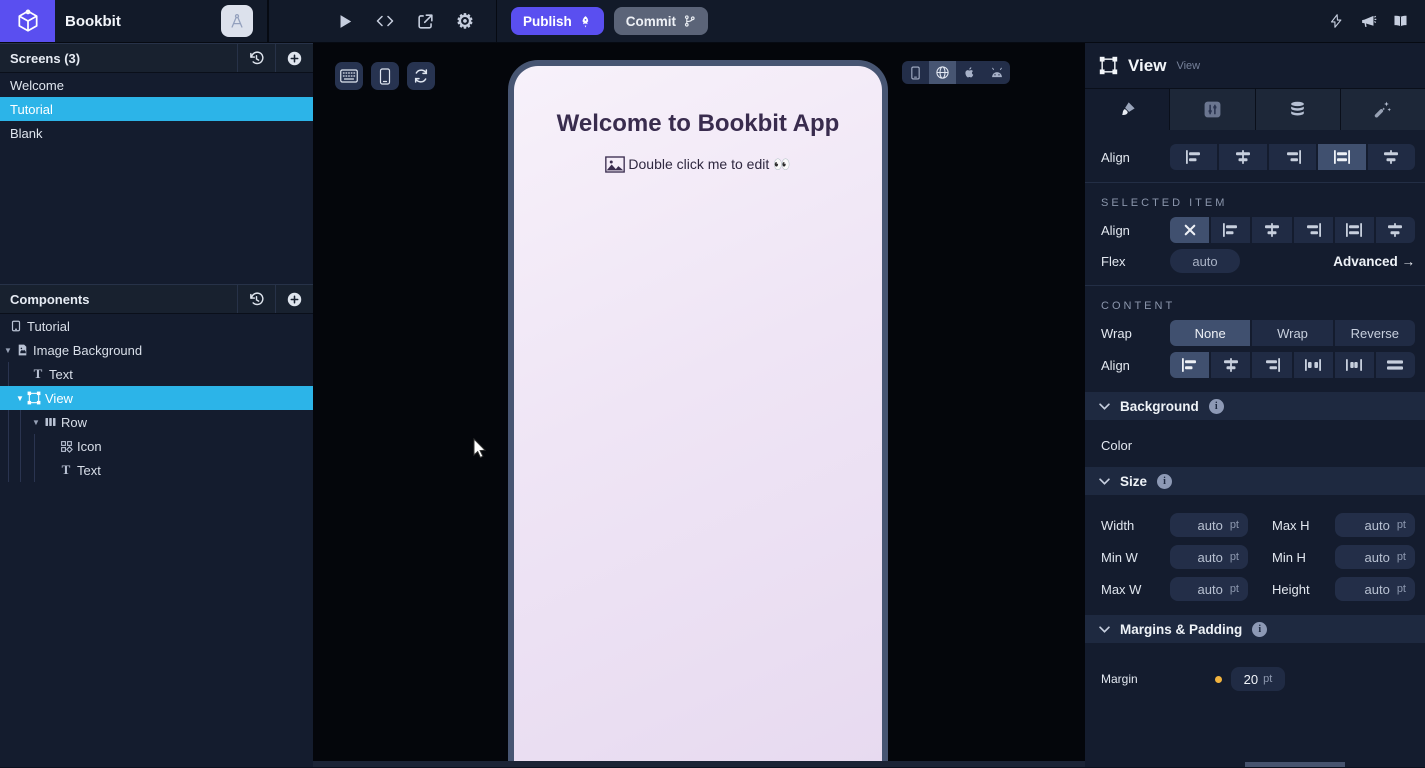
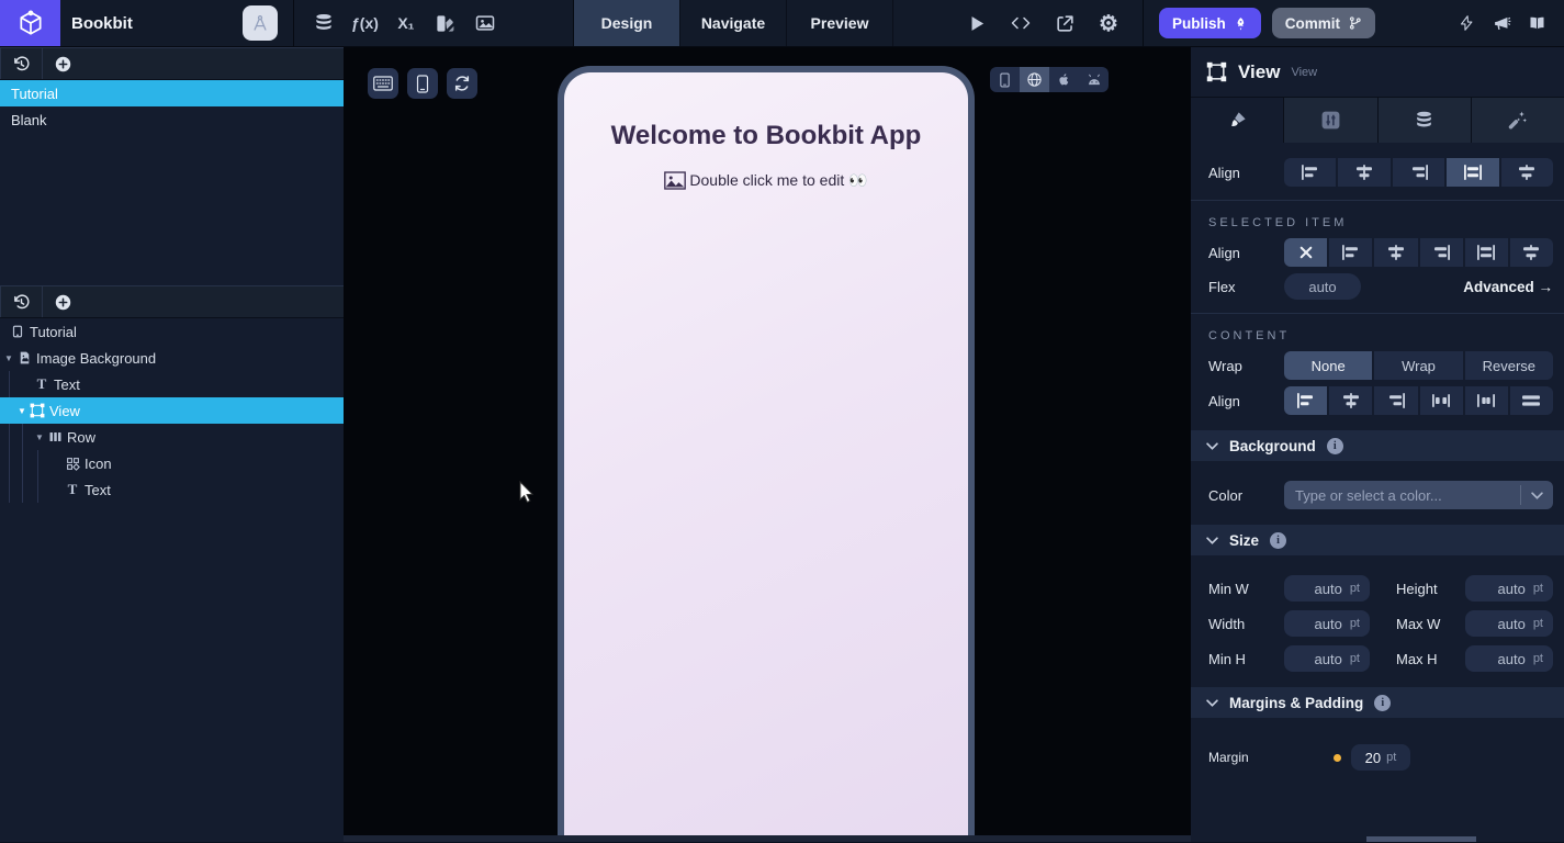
  Bookbit
+ ƒ(x)
+ X₁
+ Design
+ Navigate
+ Preview
  ⚙
  Publish
  Commit
- Screens (3)
- Welcome
  Tutorial
  Blank
- Components
  Tutorial
  ▼
  Image Background
  T
  Text
  ▼
  View
  ▼
  Row
  Icon
  T
  Text
  Welcome to Bookbit App
  Double click me to edit 👀
  View
  View
  Align
  SELECTED ITEM
  Align
  Flex
  auto
  Advanced →
  CONTENT
  Wrap
  None
  Wrap
  Reverse
  Align
  Background
  i
  Color
+ Type or select a color...
  Size
  i
- Width
+ Min W
  auto
  pt
- Max H
+ Height
  auto
  pt
- Min W
+ Width
  auto
  pt
- Min H
+ Max W
  auto
  pt
- Max W
+ Min H
  auto
  pt
- Height
+ Max H
  auto
  pt
  Margins & Padding
  i
  Margin
  20
  pt
